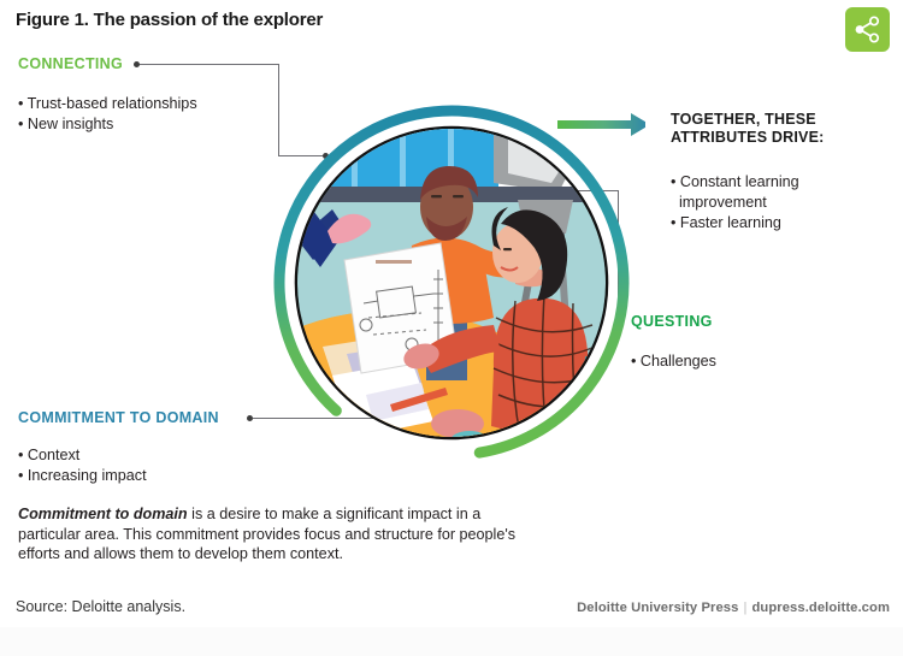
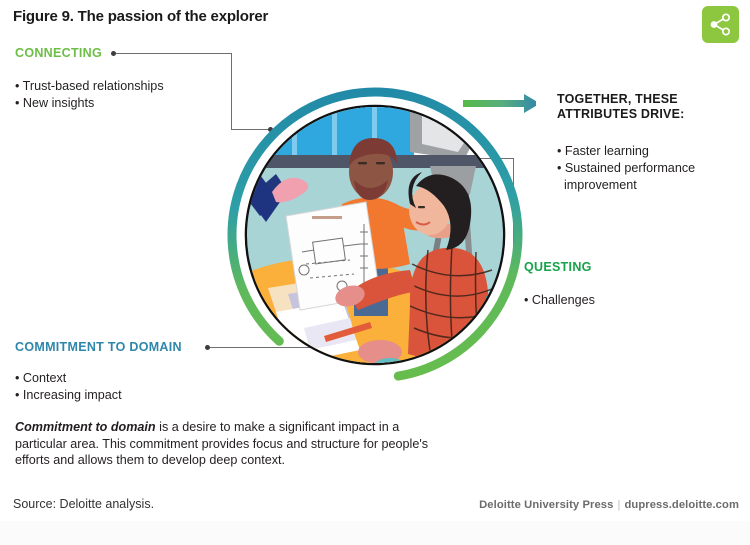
- Figure 1. The passion of the explorer
+ Figure 9. The passion of the explorer
  CONNECTING
  • Trust-based relationships
  • New insights
  COMMITMENT TO DOMAIN
  • Context
  • Increasing impact
- Commitment to domain is a desire to make a significant impact in a particular area. This commitment provides focus and structure for people's efforts and allows them to develop them context.
+ Commitment to domain is a desire to make a significant impact in a particular area. This commitment provides focus and structure for people's efforts and allows them to develop deep context.
  TOGETHER, THESE
  ATTRIBUTES DRIVE:
- • Constant learning
- improvement
+ • Faster learning
+ • Sustained performance
- • Faster learning
+ improvement
  QUESTING
  • Challenges
  Source: Deloitte analysis.
  Deloitte University Press | dupress.deloitte.com
